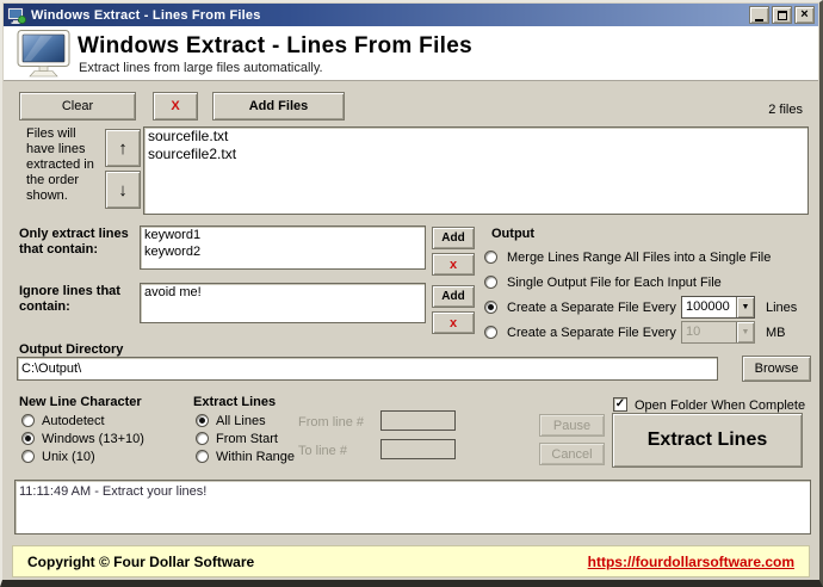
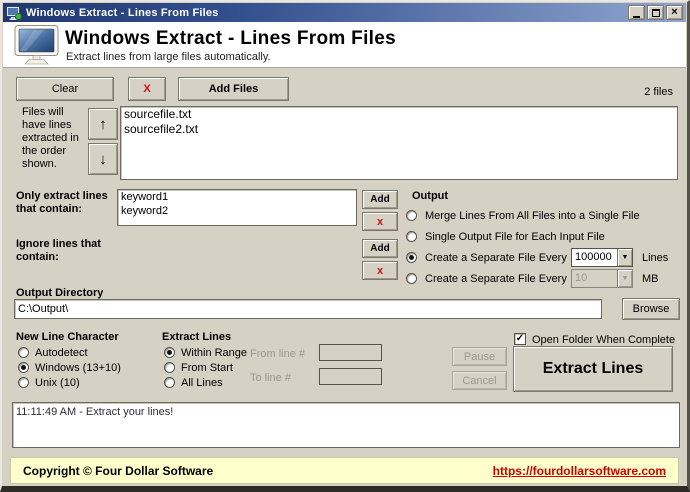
  Windows Extract - Lines From Files
  ×
  Windows Extract - Lines From Files
  Extract lines from large files automatically.
  Clear
  X
  Add Files
  2 files
  Files will have lines extracted in the order shown.
  ↑
  ↓
  sourcefile.txt
  sourcefile2.txt
  Only extract lines that contain:
  keyword1
  keyword2
  Add
  x
  Ignore lines that contain:
- avoid me!
  Add
  x
  Output
- Merge Lines Range All Files into a Single File
+ Merge Lines From All Files into a Single File
  Single Output File for Each Input File
  Create a Separate File Every
  100000
  Lines
  Create a Separate File Every
  10
  MB
  Output Directory
  C:\Output\
  Browse
  New Line Character
  Autodetect
  Windows (13+10)
  Unix (10)
  Extract Lines
- All Lines
+ Within Range
  From Start
- Within Range
+ All Lines
  From line #
  To line #
  ✓
  Open Folder When Complete
  Pause
  Cancel
  Extract Lines
  11:11:49 AM - Extract your lines!
  Copyright © Four Dollar Software
  https://fourdollarsoftware.com
